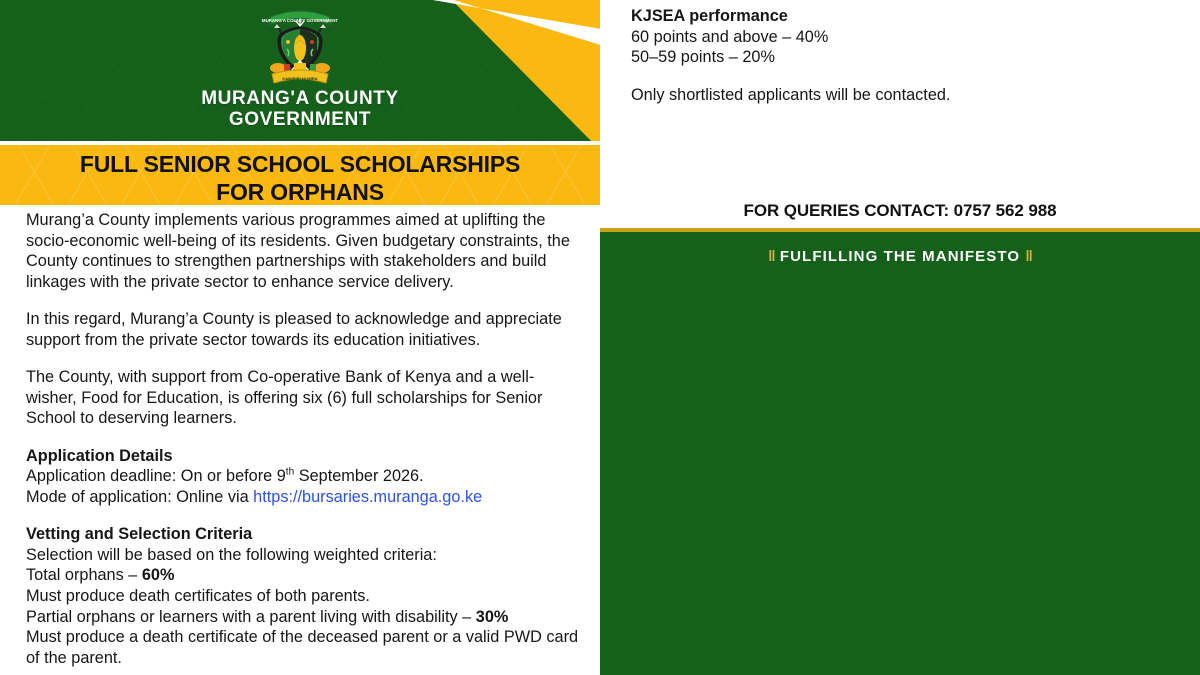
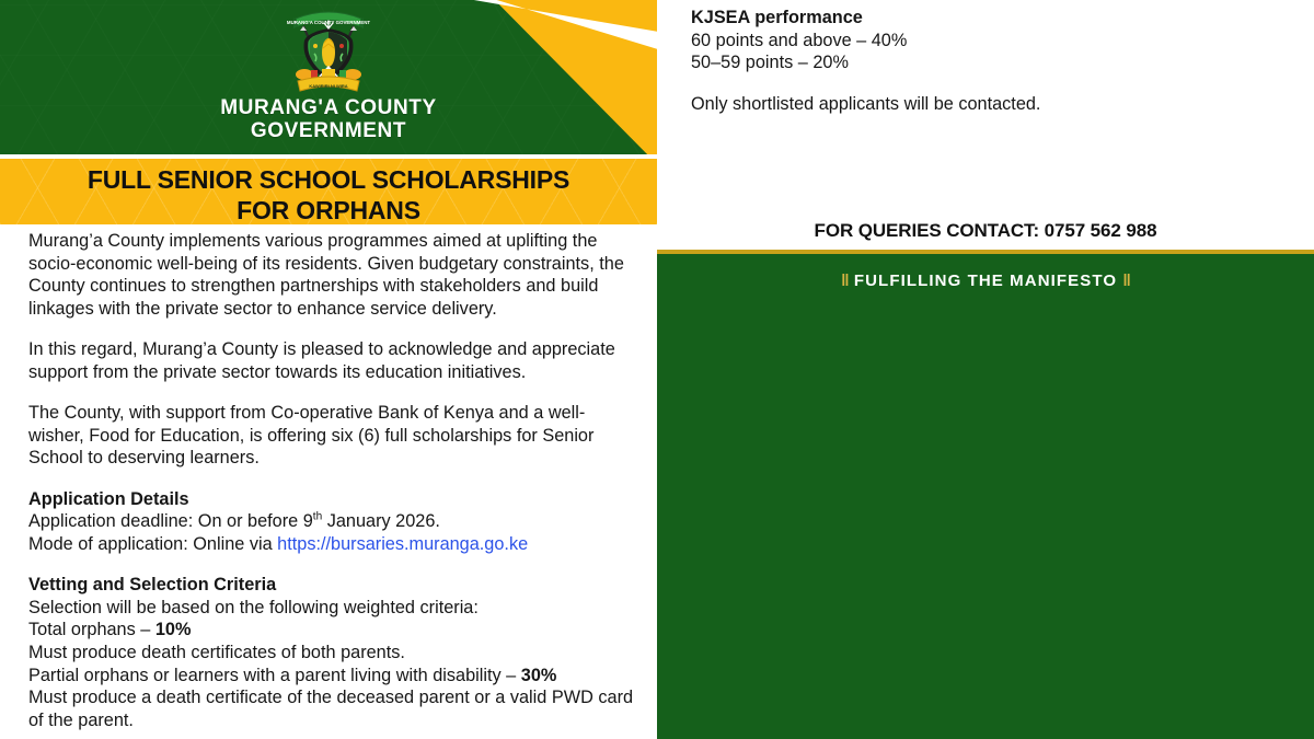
  MURANG'A COUNTY
  GOVERNMENT
  FULL SENIOR SCHOOL SCHOLARSHIPS
  FOR ORPHANS
  Murang’a County implements various programmes aimed at uplifting the socio-economic well-being of its residents. Given budgetary constraints, the County continues to strengthen partnerships with stakeholders and build linkages with the private sector to enhance service delivery.
  In this regard, Murang’a County is pleased to acknowledge and appreciate support from the private sector towards its education initiatives.
  The County, with support from Co-operative Bank of Kenya and a well-wisher, Food for Education, is offering six (6) full scholarships for Senior School to deserving learners.
  Application Details
- Application deadline: On or before 9th September 2026.
+ Application deadline: On or before 9th January 2026.
  Mode of application: Online via https://bursaries.muranga.go.ke
  Vetting and Selection Criteria
  Selection will be based on the following weighted criteria:
- Total orphans – 60%
+ Total orphans – 10%
  Must produce death certificates of both parents.
  Partial orphans or learners with a parent living with disability – 30%
  Must produce a death certificate of the deceased parent or a valid PWD card of the parent.
  KJSEA performance
  60 points and above – 40%
  50–59 points – 20%
  Only shortlisted applicants will be contacted.
  FOR QUERIES CONTACT: 0757 562 988
  ‖ FULFILLING THE MANIFESTO ‖
